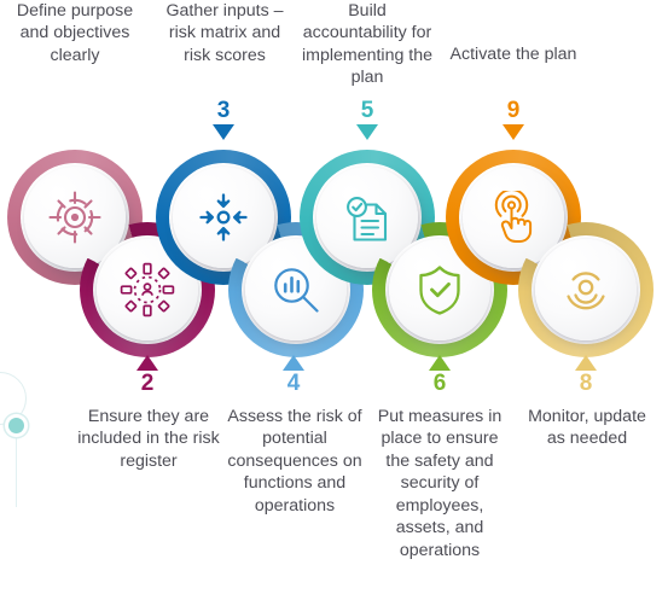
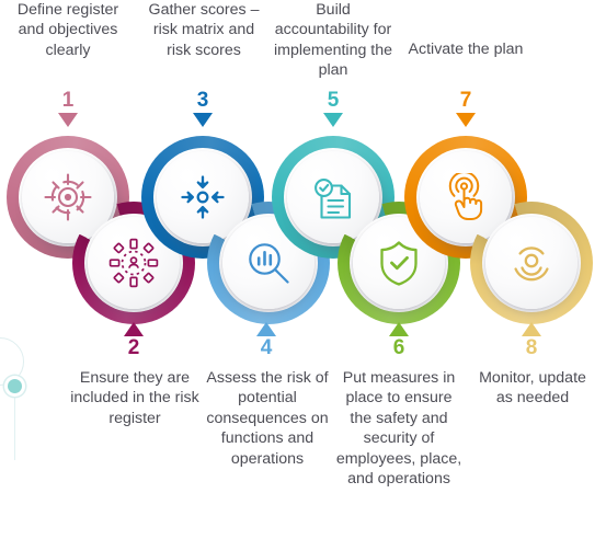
- Define purpose and objectives clearly
+ Define register and objectives clearly
+ 1
  2
  Ensure they are included in the risk register
- Gather inputs – risk matrix and risk scores
+ Gather scores – risk matrix and risk scores
  3
  4
  Assess the risk of potential consequences on functions and operations
  Build accountability for implementing the plan
  5
  6
- Put measures in place to ensure the safety and security of employees, assets, and operations
+ Put measures in place to ensure the safety and security of employees, place, and operations
  Activate the plan
- 9
+ 7
  8
  Monitor, update as needed
